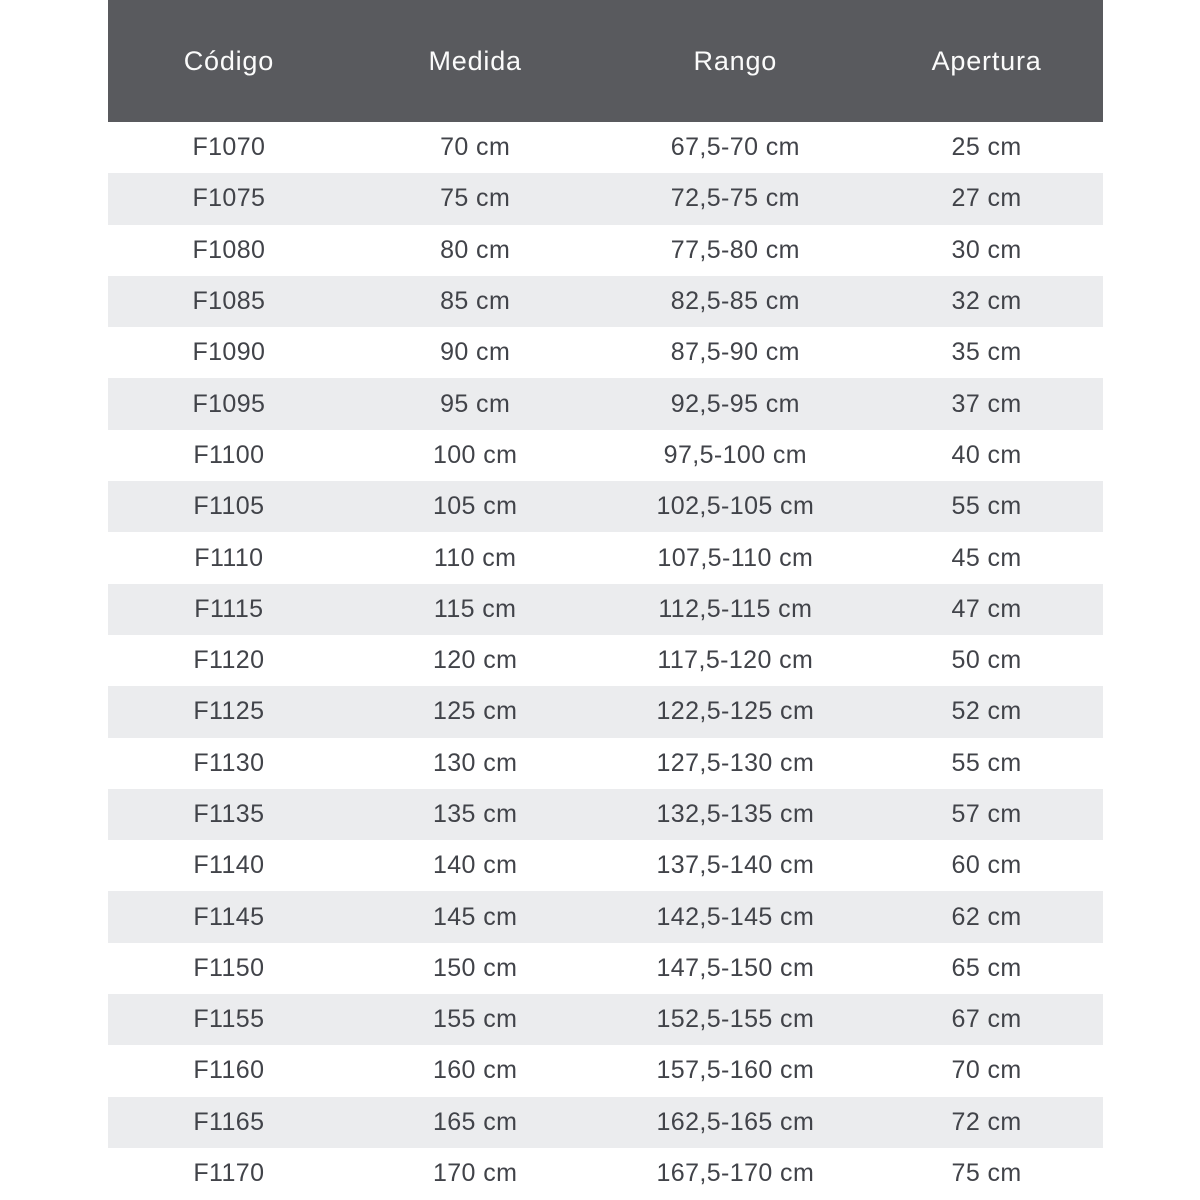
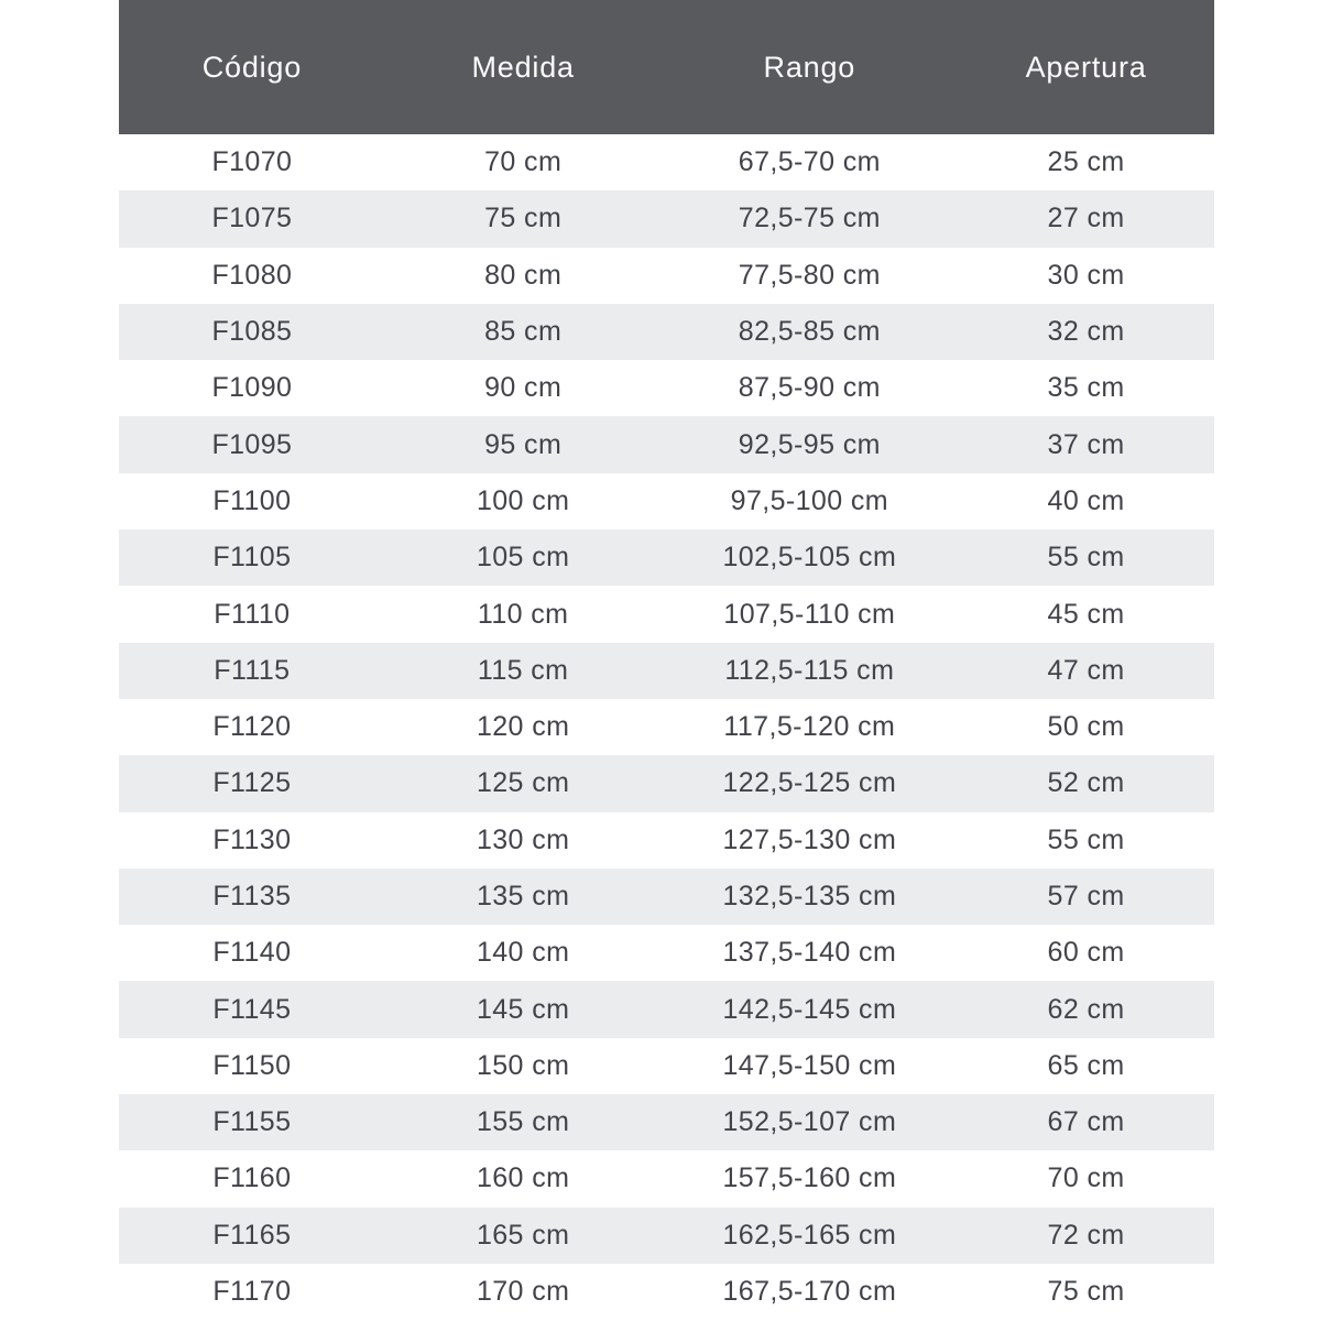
  Código	Medida	Rango	Apertura
  F1070	70 cm	67,5-70 cm	25 cm
  F1075	75 cm	72,5-75 cm	27 cm
  F1080	80 cm	77,5-80 cm	30 cm
  F1085	85 cm	82,5-85 cm	32 cm
  F1090	90 cm	87,5-90 cm	35 cm
  F1095	95 cm	92,5-95 cm	37 cm
  F1100	100 cm	97,5-100 cm	40 cm
  F1105	105 cm	102,5-105 cm	55 cm
  F1110	110 cm	107,5-110 cm	45 cm
  F1115	115 cm	112,5-115 cm	47 cm
  F1120	120 cm	117,5-120 cm	50 cm
  F1125	125 cm	122,5-125 cm	52 cm
  F1130	130 cm	127,5-130 cm	55 cm
  F1135	135 cm	132,5-135 cm	57 cm
  F1140	140 cm	137,5-140 cm	60 cm
  F1145	145 cm	142,5-145 cm	62 cm
  F1150	150 cm	147,5-150 cm	65 cm
- F1155	155 cm	152,5-155 cm	67 cm
+ F1155	155 cm	152,5-107 cm	67 cm
  F1160	160 cm	157,5-160 cm	70 cm
  F1165	165 cm	162,5-165 cm	72 cm
  F1170	170 cm	167,5-170 cm	75 cm
